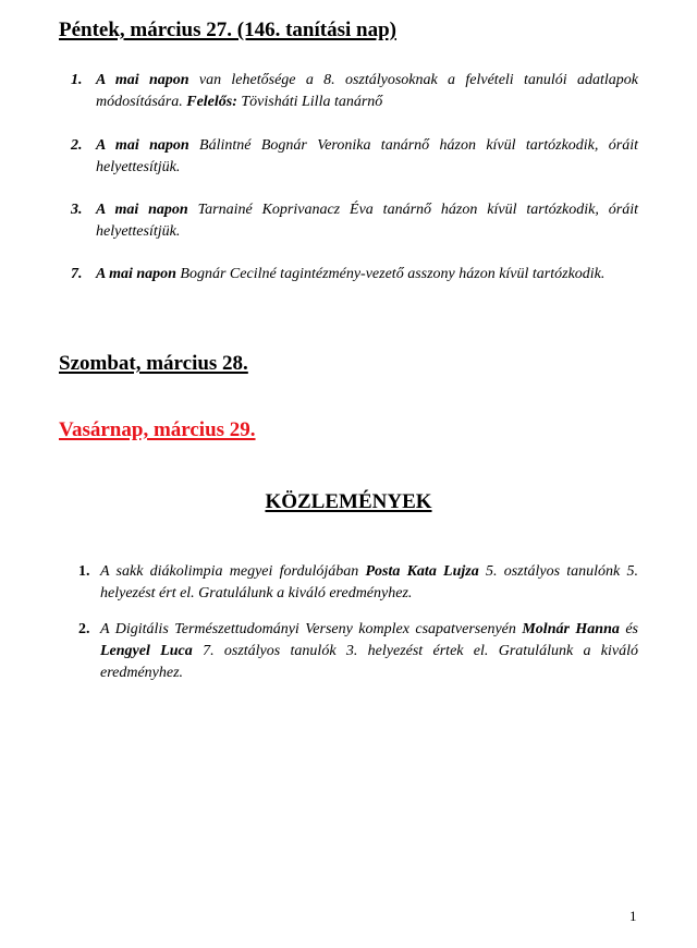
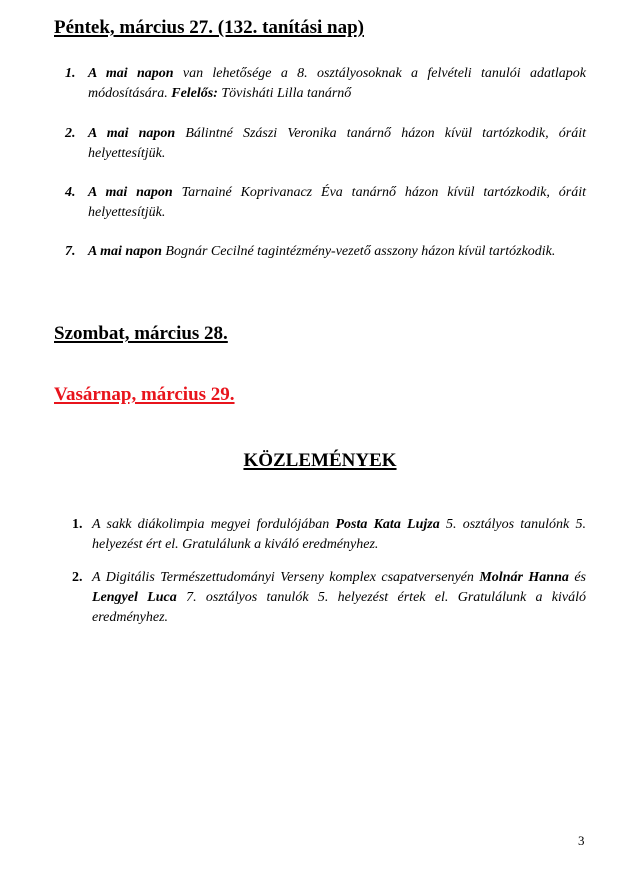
- Péntek, március 27. (146. tanítási nap)
+ Péntek, március 27. (132. tanítási nap)
  1.
  A mai napon van lehetősége a 8. osztályosoknak a felvételi tanulói adatlapok módosítására. Felelős: Tövisháti Lilla tanárnő
  2.
- A mai napon Bálintné Bognár Veronika tanárnő házon kívül tartózkodik, óráit helyettesítjük.
+ A mai napon Bálintné Szászi Veronika tanárnő házon kívül tartózkodik, óráit helyettesítjük.
- 3.
+ 4.
  A mai napon Tarnainé Koprivanacz Éva tanárnő házon kívül tartózkodik, óráit helyettesítjük.
  7.
  A mai napon Bognár Cecilné tagintézmény-vezető asszony házon kívül tartózkodik.
  Szombat, március 28.
  Vasárnap, március 29.
  KÖZLEMÉNYEK
  1.
  A sakk diákolimpia megyei fordulójában Posta Kata Lujza 5. osztályos tanulónk 5. helyezést ért el. Gratulálunk a kiváló eredményhez.
  2.
- A Digitális Természettudományi Verseny komplex csapatversenyén Molnár Hanna és Lengyel Luca 7. osztályos tanulók 3. helyezést értek el. Gratulálunk a kiváló eredményhez.
+ A Digitális Természettudományi Verseny komplex csapatversenyén Molnár Hanna és Lengyel Luca 7. osztályos tanulók 5. helyezést értek el. Gratulálunk a kiváló eredményhez.
- 1
+ 3
